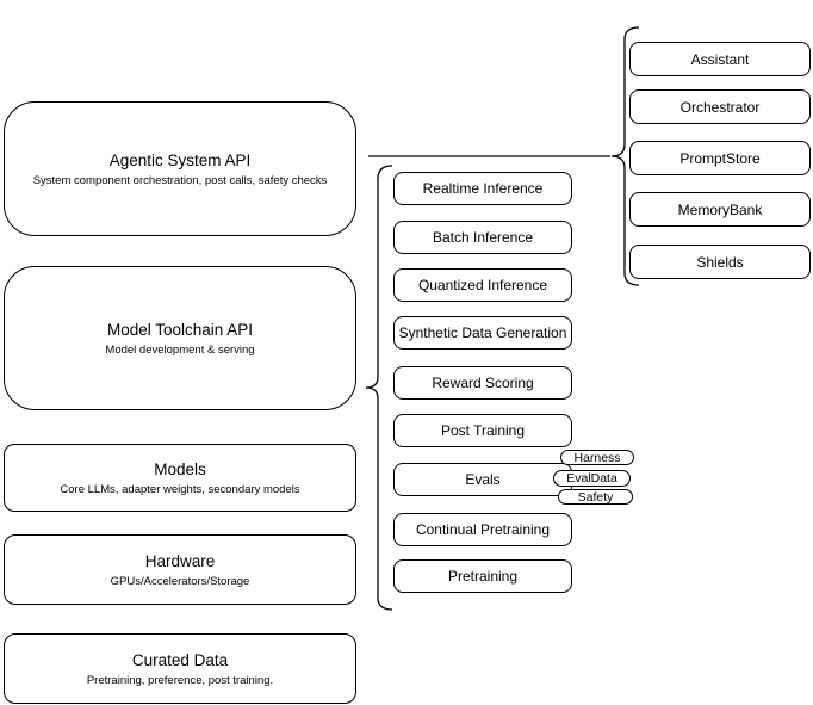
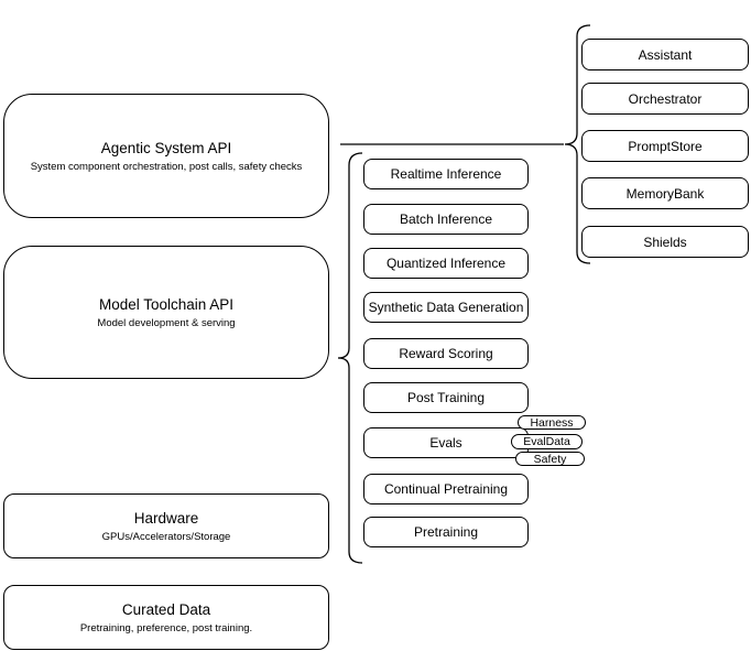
  Agentic System API
  System component orchestration, post calls, safety checks
  Model Toolchain API
  Model development & serving
- Models
- Core LLMs, adapter weights, secondary models
  Hardware
  GPUs/Accelerators/Storage
  Curated Data
  Pretraining, preference, post training.
  Realtime Inference
  Batch Inference
  Quantized Inference
  Synthetic Data Generation
  Reward Scoring
  Post Training
  Evals
  Continual Pretraining
  Pretraining
  Harness
  EvalData
  Safety
  Assistant
  Orchestrator
  PromptStore
  MemoryBank
  Shields
